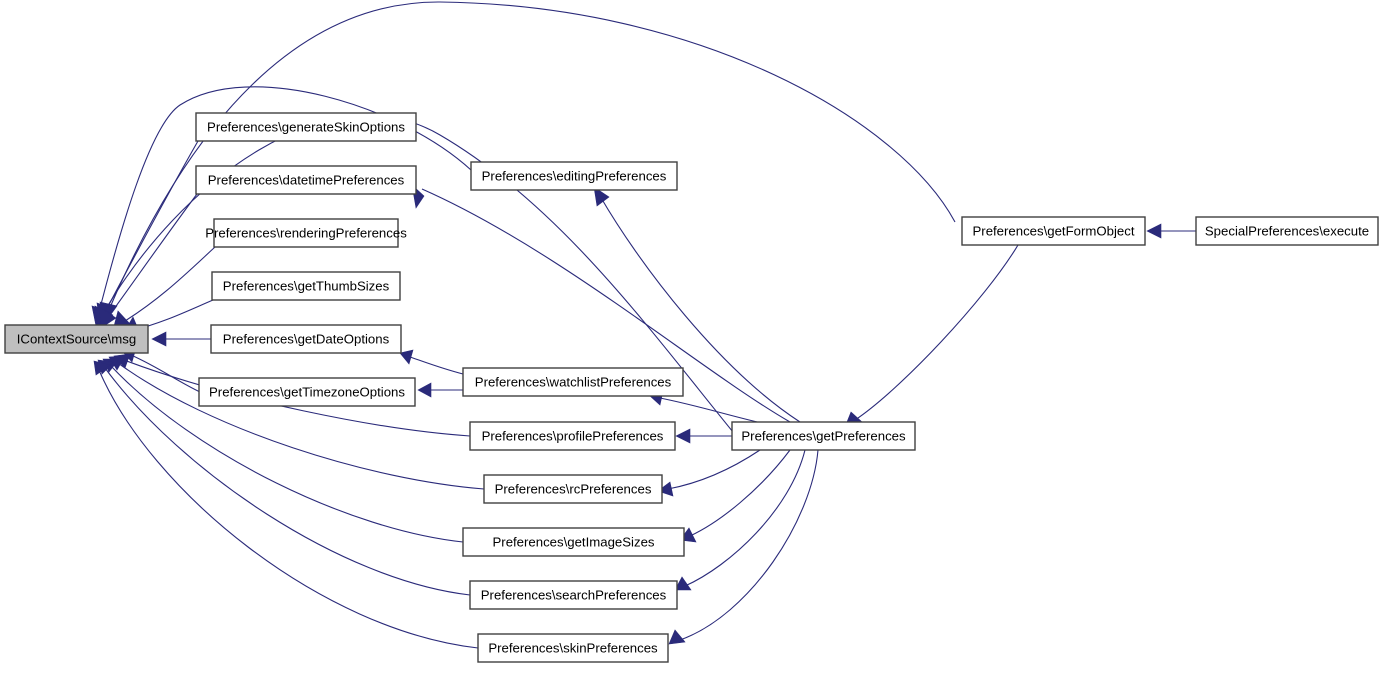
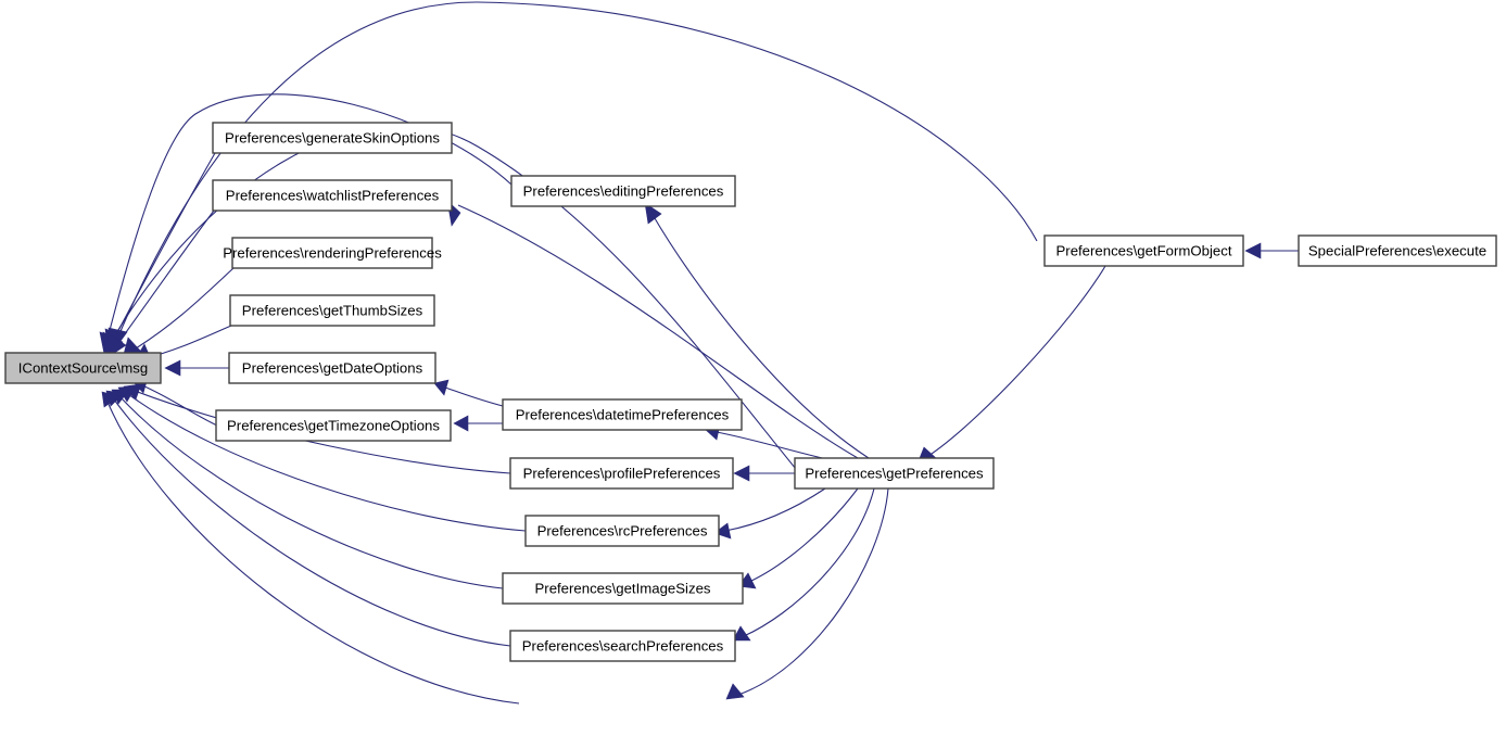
  IContextSource\msg
  Preferences\generateSkinOptions
- Preferences\datetimePreferences
+ Preferences\watchlistPreferences
  Preferences\renderingPreferences
  Preferences\getThumbSizes
  Preferences\getDateOptions
  Preferences\getTimezoneOptions
  Preferences\editingPreferences
- Preferences\watchlistPreferences
+ Preferences\datetimePreferences
  Preferences\profilePreferences
  Preferences\rcPreferences
  Preferences\getImageSizes
  Preferences\searchPreferences
- Preferences\skinPreferences
  Preferences\getPreferences
  Preferences\getFormObject
  SpecialPreferences\execute
